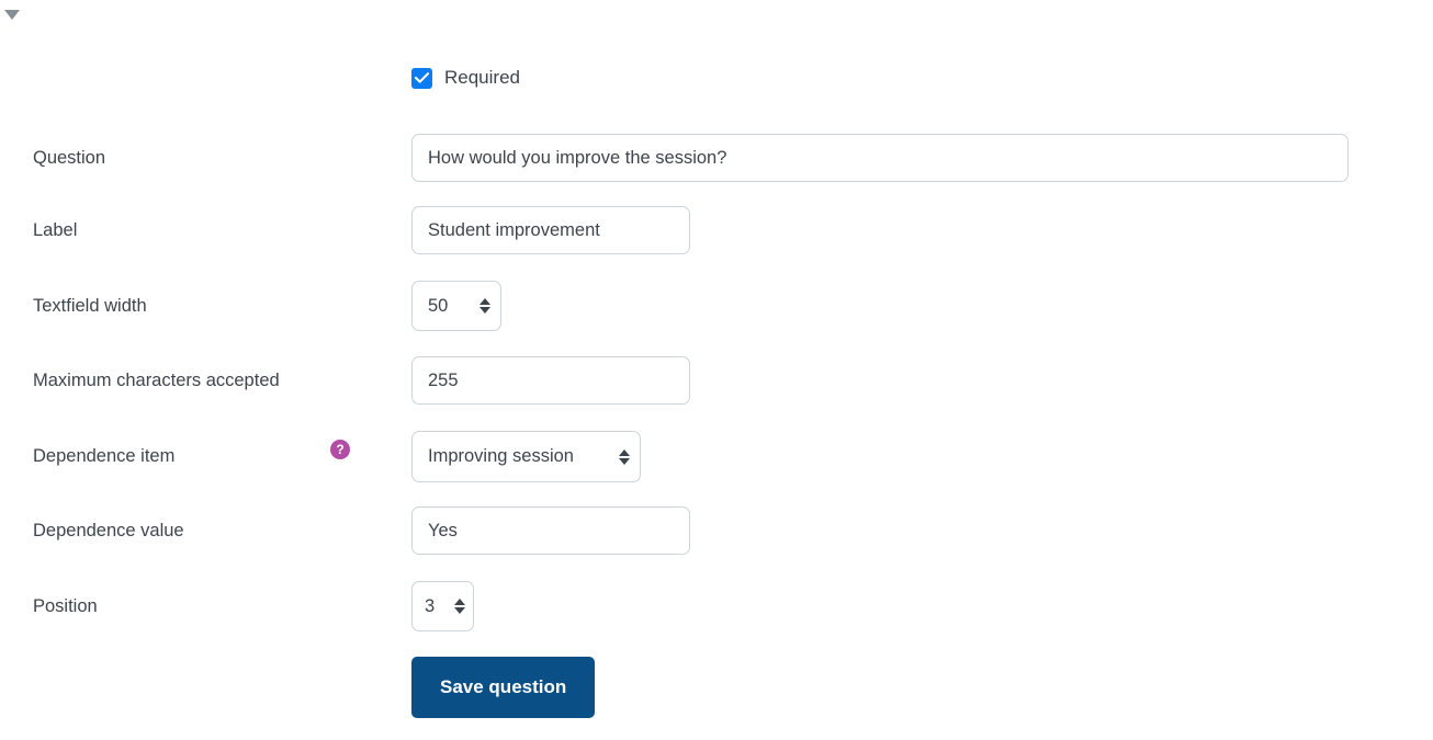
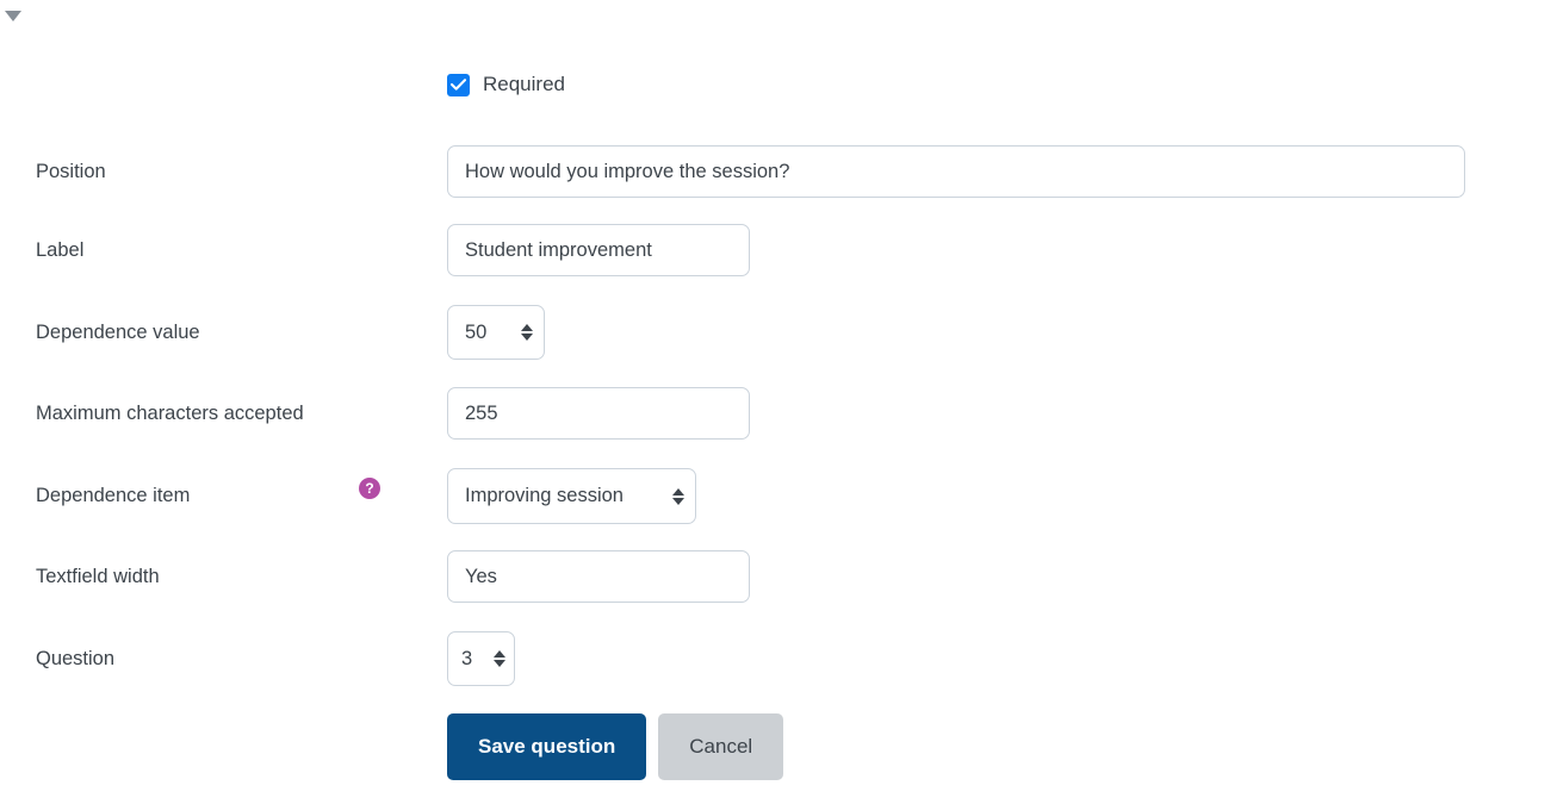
  Required
- Question
+ Position
  How would you improve the session?
  Label
  Student improvement
- Textfield width
+ Dependence value
  50
  Maximum characters accepted
  255
  Dependence item
  ?
  Improving session
- Dependence value
+ Textfield width
  Yes
- Position
+ Question
  3
  Save question
+ Cancel
